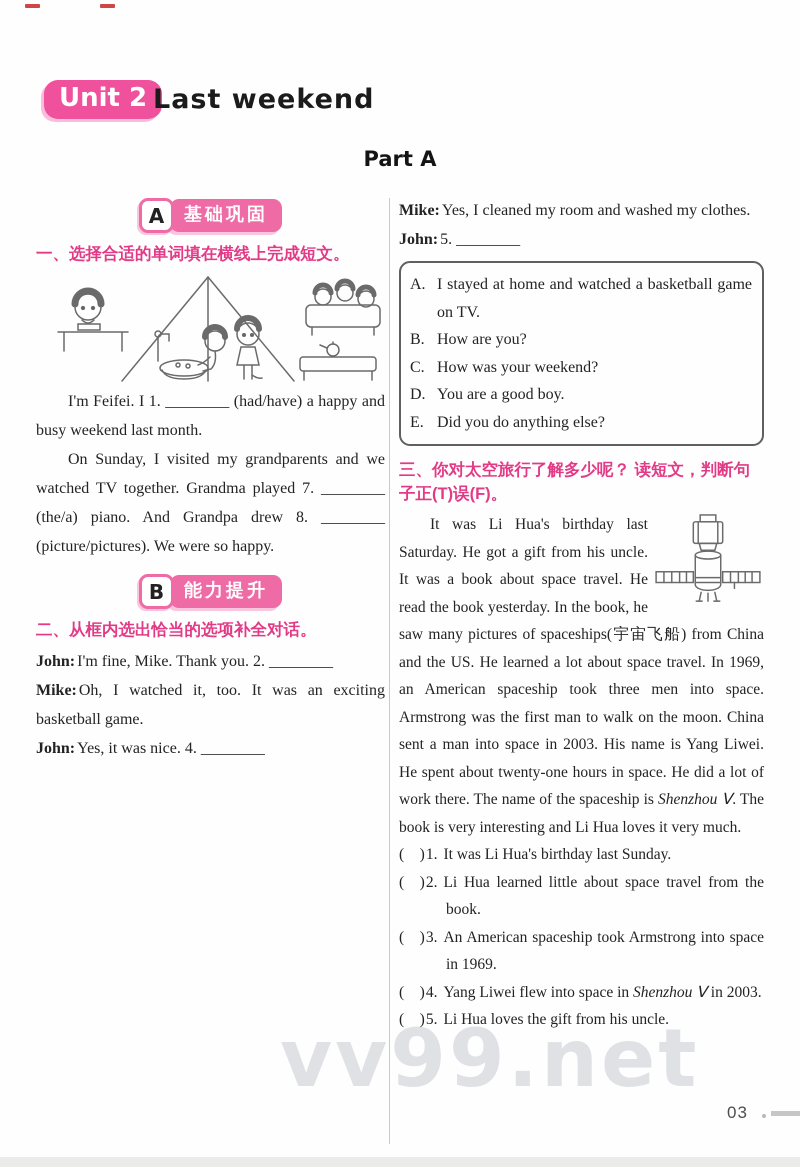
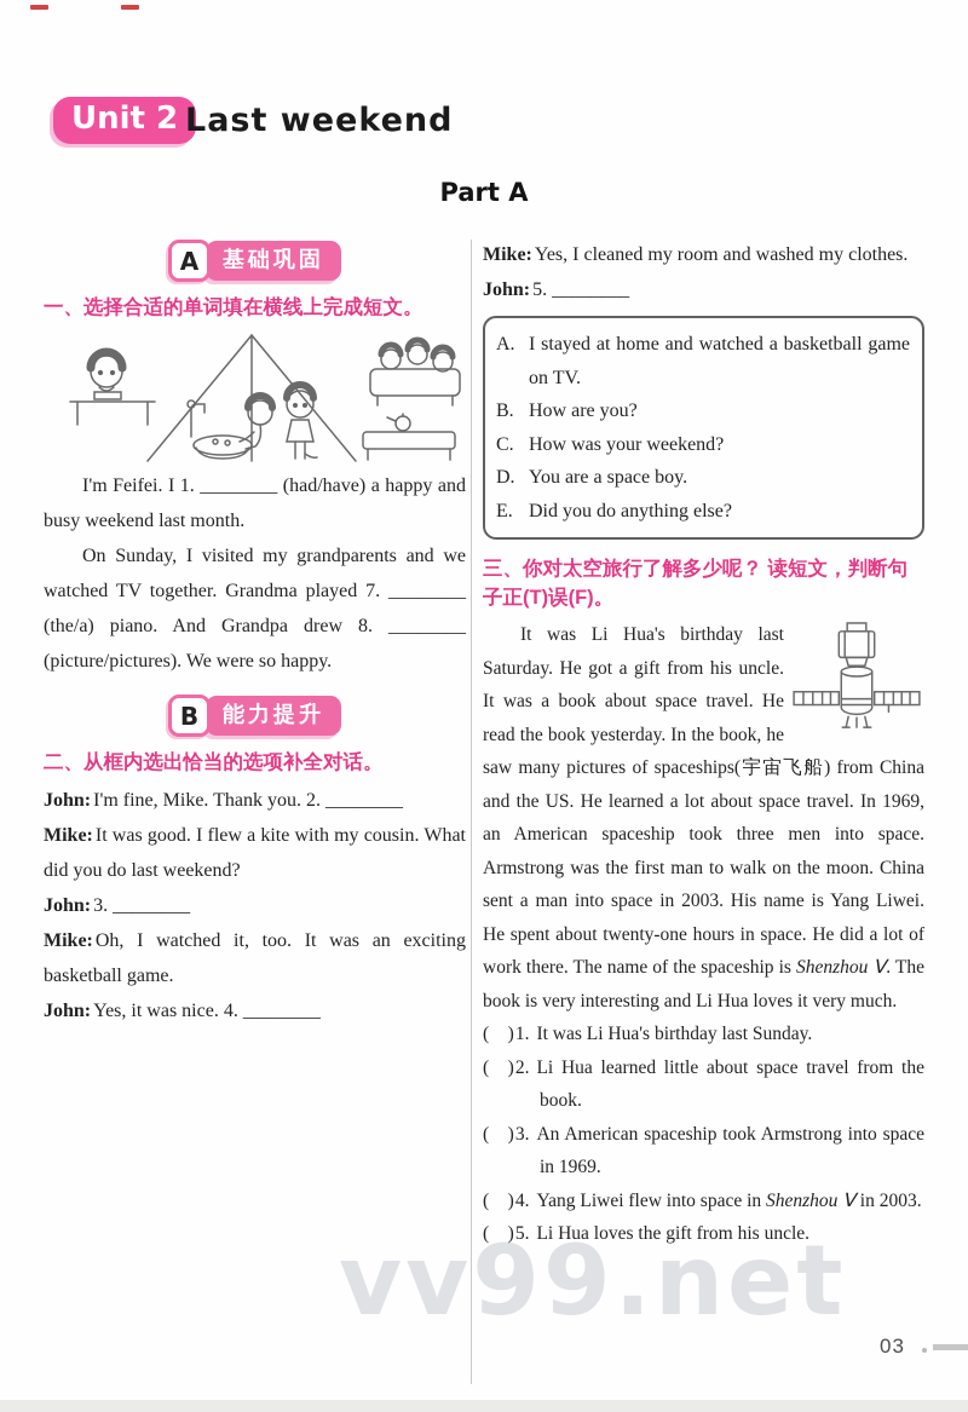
  Unit 2
  Last weekend
  Part A
  A
  基础巩固
  一、选择合适的单词填在横线上完成短文。
  I'm Feifei. I 1. ________ (had/have) a happy and busy weekend last month.
  On Sunday, I visited my grandparents and we watched TV together. Grandma played 7. ________ (the/a) piano. And Grandpa drew 8. ________ (picture/pictures). We were so happy.
  B
  能力提升
  二、从框内选出恰当的选项补全对话。
  John:I'm fine, Mike. Thank you. 2. ________
+ Mike:It was good. I flew a kite with my cousin. What did you do last weekend?
+ John:3. ________
  Mike:Oh, I watched it, too. It was an exciting basketball game.
  John:Yes, it was nice. 4. ________
  Mike:Yes, I cleaned my room and washed my clothes.
  John:5. ________
  A.
  I stayed at home and watched a basketball game on TV.
  B.
  How are you?
  C.
  How was your weekend?
  D.
- You are a good boy.
+ You are a space boy.
  E.
  Did you do anything else?
  三、你对太空旅行了解多少呢？ 读短文，判断句子正(T)误(F)。
  It was Li Hua's birthday last Saturday. He got a gift from his uncle. It was a book about space travel. He read the book yesterday. In the book, he saw many pictures of spaceships(宇宙飞船) from China and the US. He learned a lot about space travel. In 1969, an American spaceship took three men into space. Armstrong was the first man to walk on the moon. China sent a man into space in 2003. His name is Yang Liwei. He spent about twenty-one hours in space. He did a lot of work there. The name of the spaceship is Shenzhou Ⅴ. The book is very interesting and Li Hua loves it very much.
  ( )1. It was Li Hua's birthday last Sunday.
  ( )2. Li Hua learned little about space travel from the book.
  ( )3. An American spaceship took Armstrong into space in 1969.
  ( )4. Yang Liwei flew into space in Shenzhou Ⅴ in 2003.
  ( )5. Li Hua loves the gift from his uncle.
  vv99.net
  03
